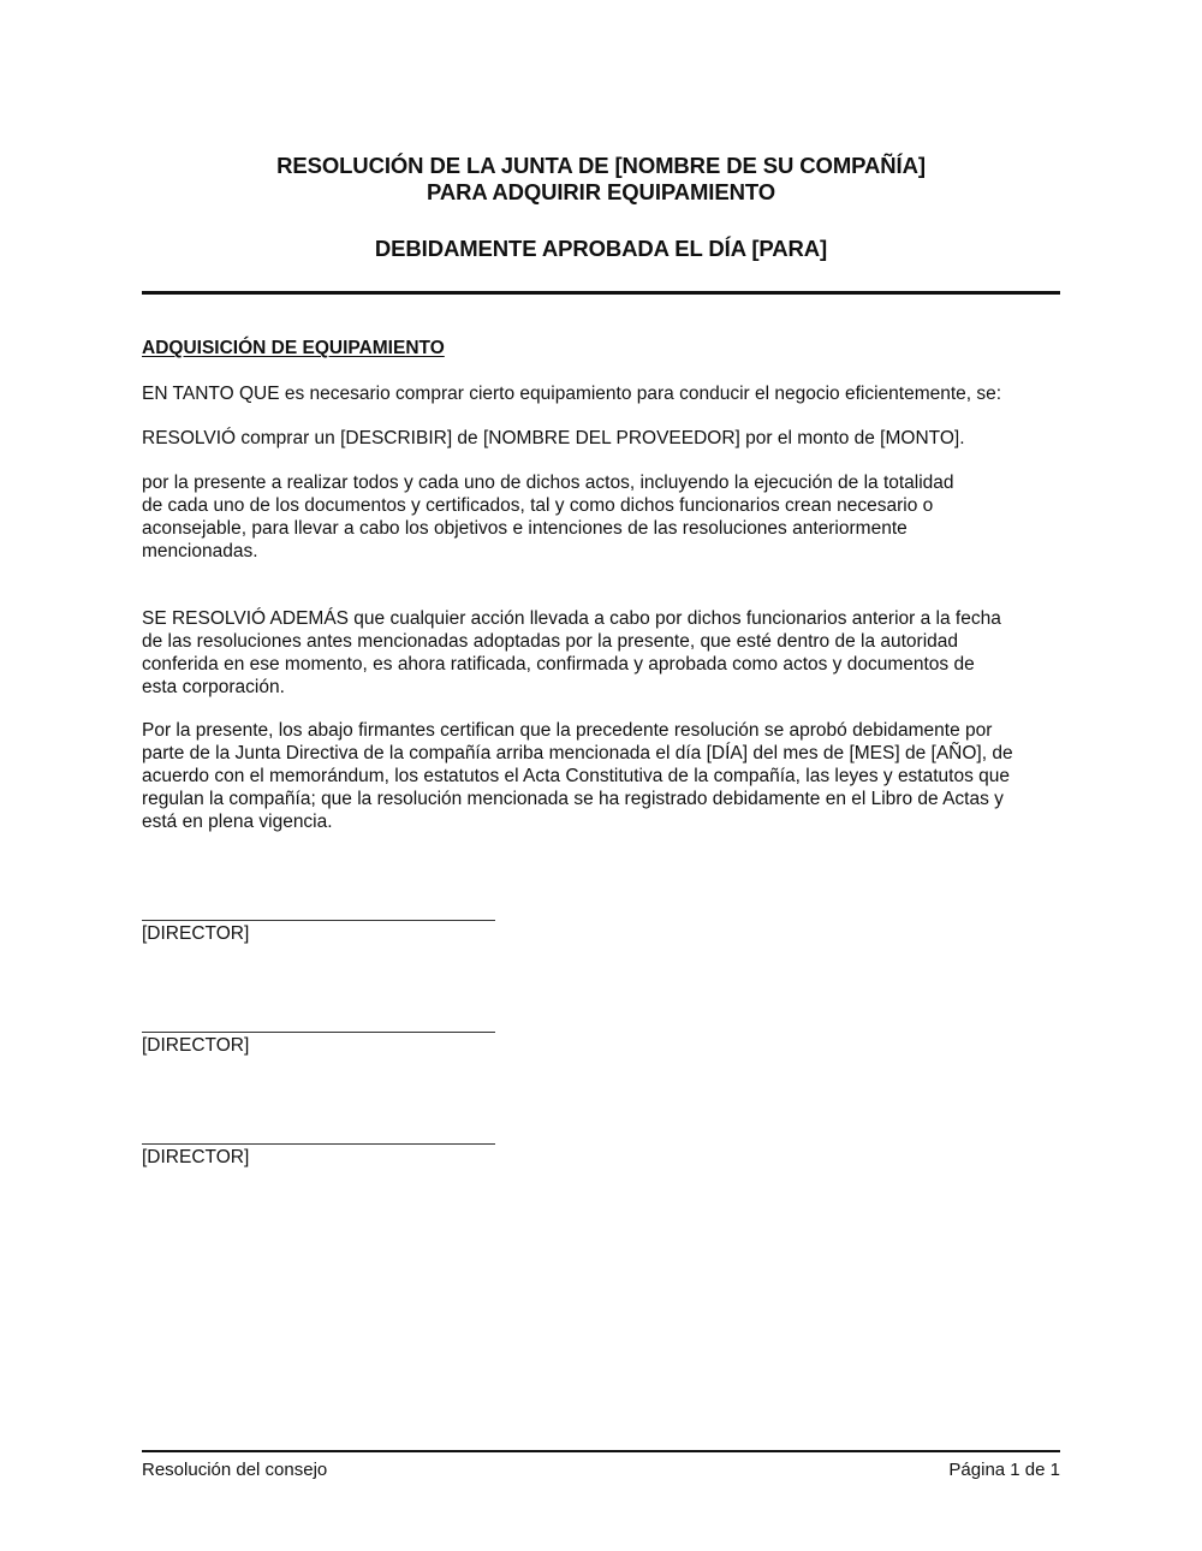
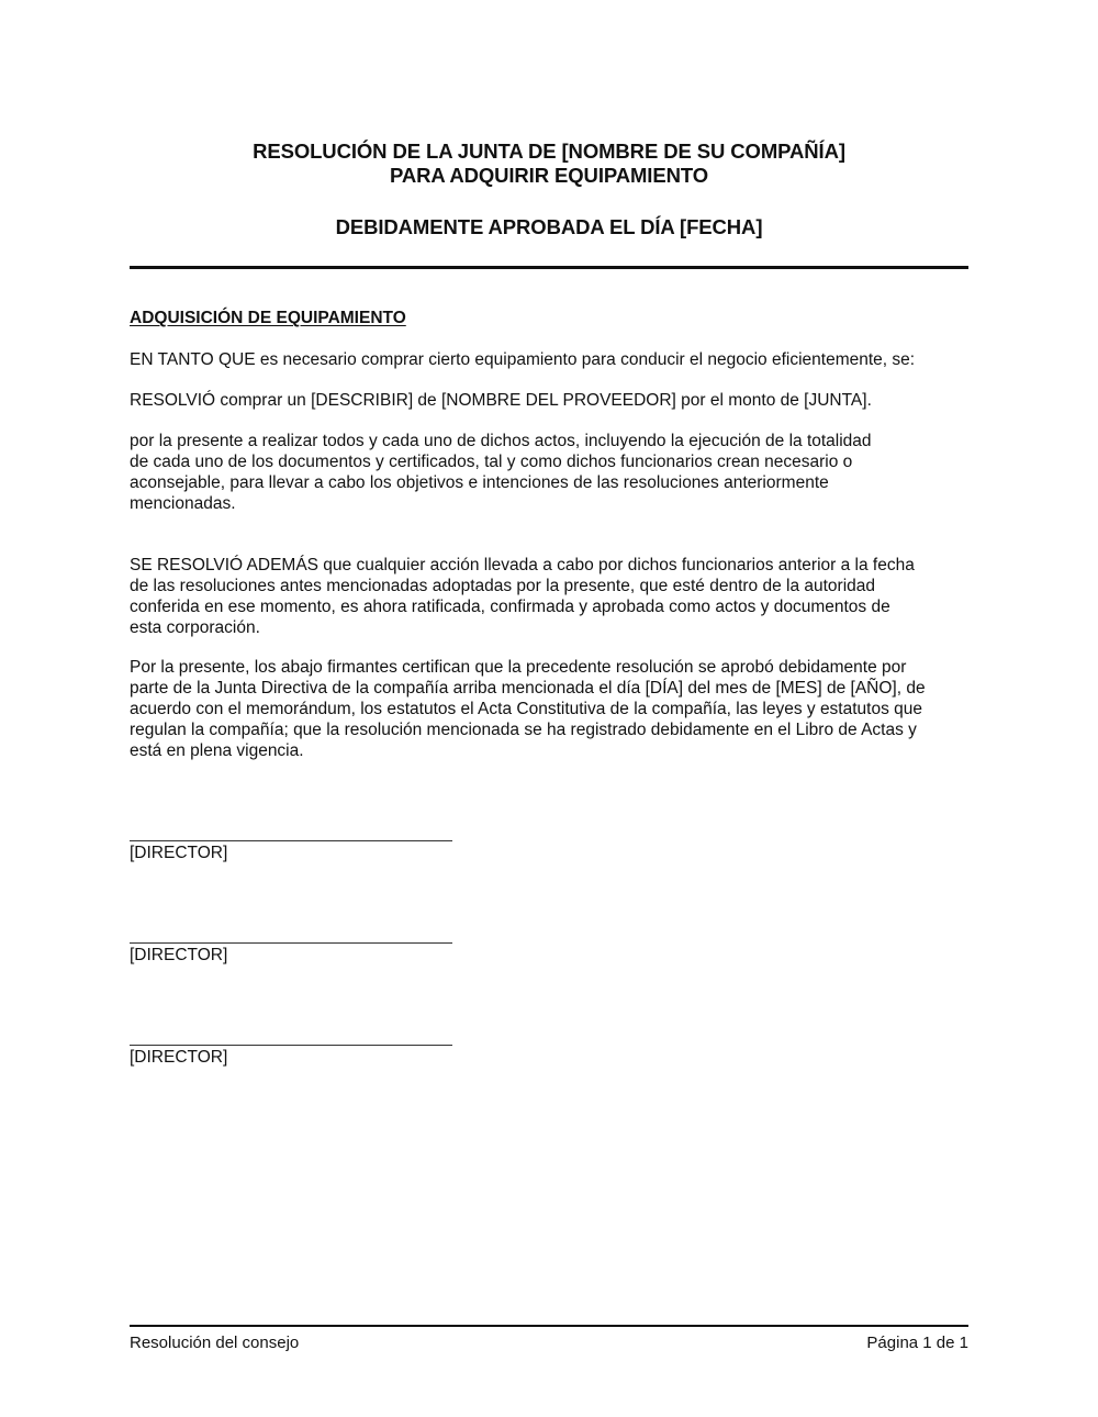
  RESOLUCIÓN DE LA JUNTA DE [NOMBRE DE SU COMPAÑÍA]
  PARA ADQUIRIR EQUIPAMIENTO
- DEBIDAMENTE APROBADA EL DÍA [PARA]
+ DEBIDAMENTE APROBADA EL DÍA [FECHA]
  ADQUISICIÓN DE EQUIPAMIENTO
  EN TANTO QUE es necesario comprar cierto equipamiento para conducir el negocio eficientemente, se:
- RESOLVIÓ comprar un [DESCRIBIR] de [NOMBRE DEL PROVEEDOR] por el monto de [MONTO].
+ RESOLVIÓ comprar un [DESCRIBIR] de [NOMBRE DEL PROVEEDOR] por el monto de [JUNTA].
  por la presente a realizar todos y cada uno de dichos actos, incluyendo la ejecución de la totalidad
  de cada uno de los documentos y certificados, tal y como dichos funcionarios crean necesario o
  aconsejable, para llevar a cabo los objetivos e intenciones de las resoluciones anteriormente
  mencionadas.
  SE RESOLVIÓ ADEMÁS que cualquier acción llevada a cabo por dichos funcionarios anterior a la fecha
  de las resoluciones antes mencionadas adoptadas por la presente, que esté dentro de la autoridad
  conferida en ese momento, es ahora ratificada, confirmada y aprobada como actos y documentos de
  esta corporación.
  Por la presente, los abajo firmantes certifican que la precedente resolución se aprobó debidamente por
  parte de la Junta Directiva de la compañía arriba mencionada el día [DÍA] del mes de [MES] de [AÑO], de
  acuerdo con el memorándum, los estatutos el Acta Constitutiva de la compañía, las leyes y estatutos que
  regulan la compañía; que la resolución mencionada se ha registrado debidamente en el Libro de Actas y
  está en plena vigencia.
  [DIRECTOR]
  [DIRECTOR]
  [DIRECTOR]
  Resolución del consejo
  Página 1 de 1
